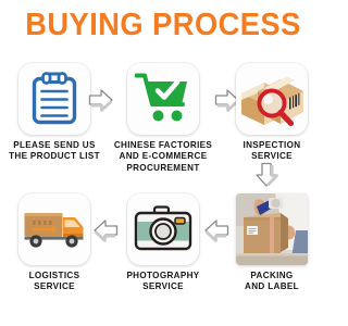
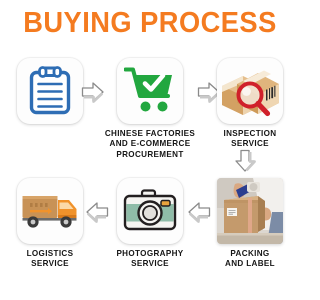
  BUYING PROCESS
- PLEASE SEND US
- THE PRODUCT LIST
  CHINESE FACTORIES
  AND E-COMMERCE
  PROCUREMENT
  INSPECTION
  SERVICE
  PACKING
  AND LABEL
  PHOTOGRAPHY
  SERVICE
  LOGISTICS
  SERVICE
